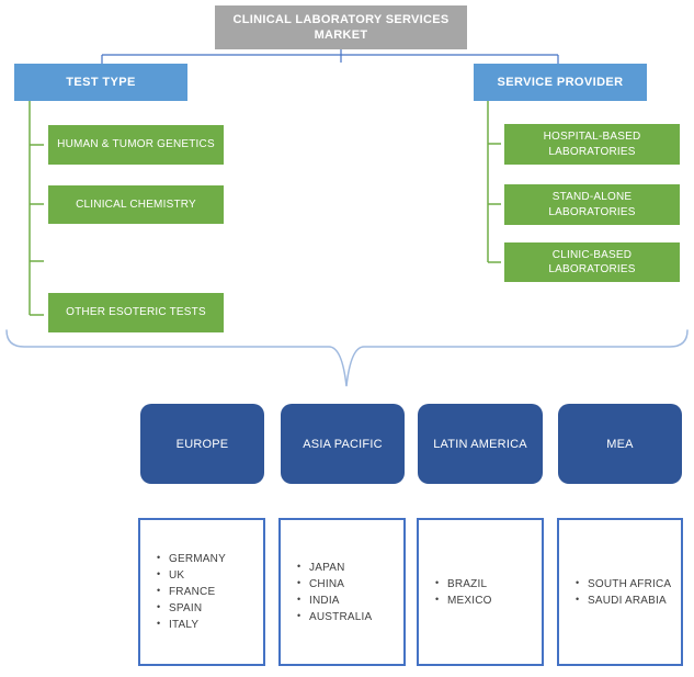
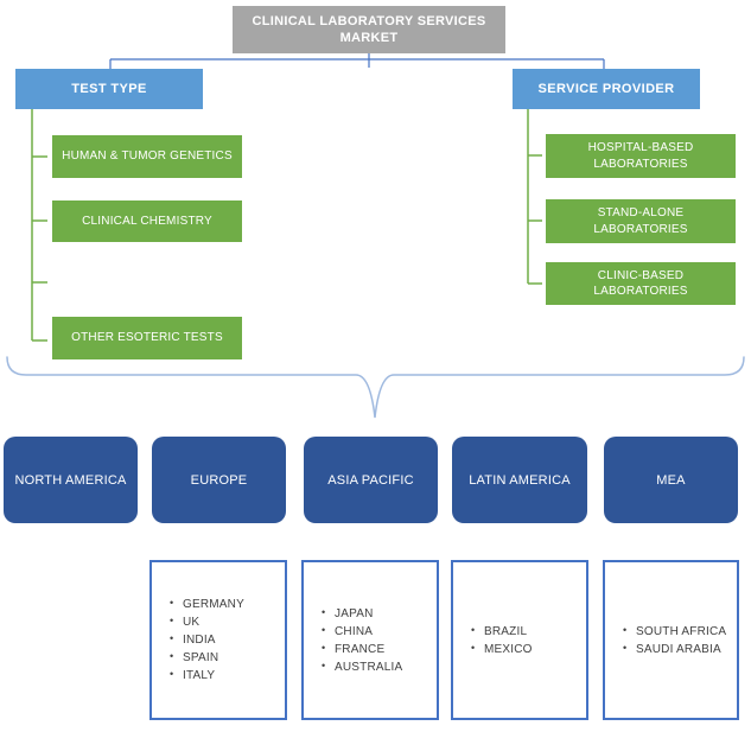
  CLINICAL LABORATORY SERVICES MARKET
  TEST TYPE
  SERVICE PROVIDER
  HUMAN & TUMOR GENETICS
  CLINICAL CHEMISTRY
  OTHER ESOTERIC TESTS
  HOSPITAL-BASED LABORATORIES
  STAND-ALONE LABORATORIES
  CLINIC-BASED LABORATORIES
+ NORTH AMERICA
  EUROPE
  ASIA PACIFIC
  LATIN AMERICA
  MEA
  GERMANY
  UK
- FRANCE
+ INDIA
  SPAIN
  ITALY
  JAPAN
  CHINA
- INDIA
+ FRANCE
  AUSTRALIA
  BRAZIL
  MEXICO
  SOUTH AFRICA
  SAUDI ARABIA
